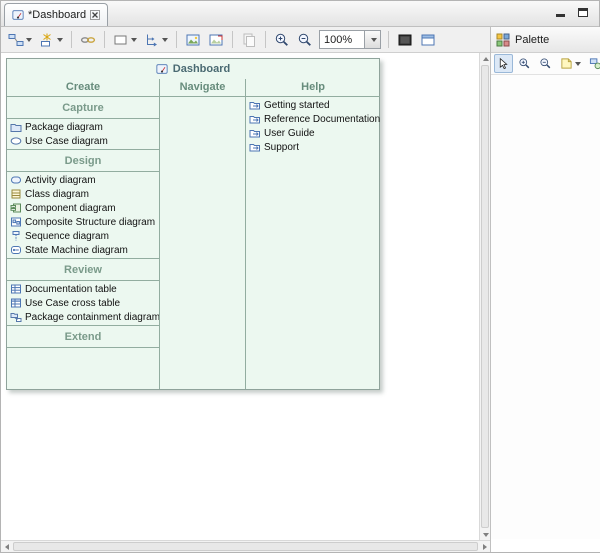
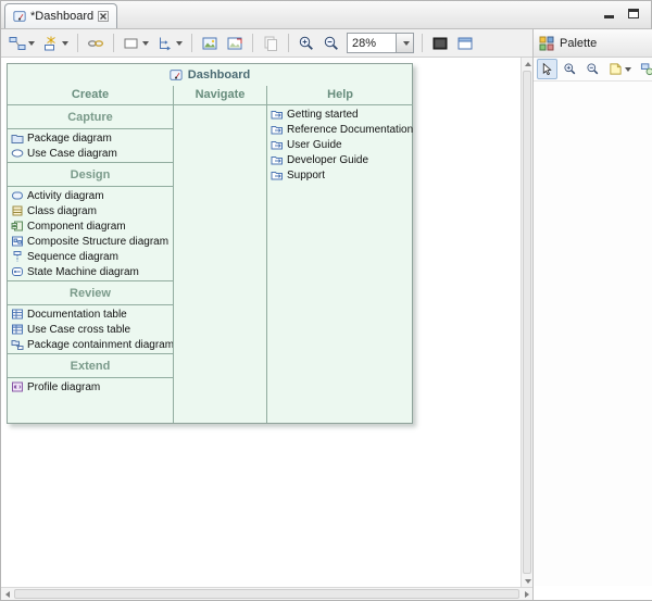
  *Dashboard
- 100%
+ 28%
  Dashboard
  Create
  Capture
  Package diagram
  Use Case diagram
  Design
  Activity diagram
  Class diagram
  Component diagram
  Composite Structure diagram
  Sequence diagram
  State Machine diagram
  Review
  Documentation table
  Use Case cross table
  Package containment diagram
  Extend
+ Profile diagram
  Navigate
  Help
  Getting started
  Reference Documentation
  User Guide
+ Developer Guide
  Support
  Palette
